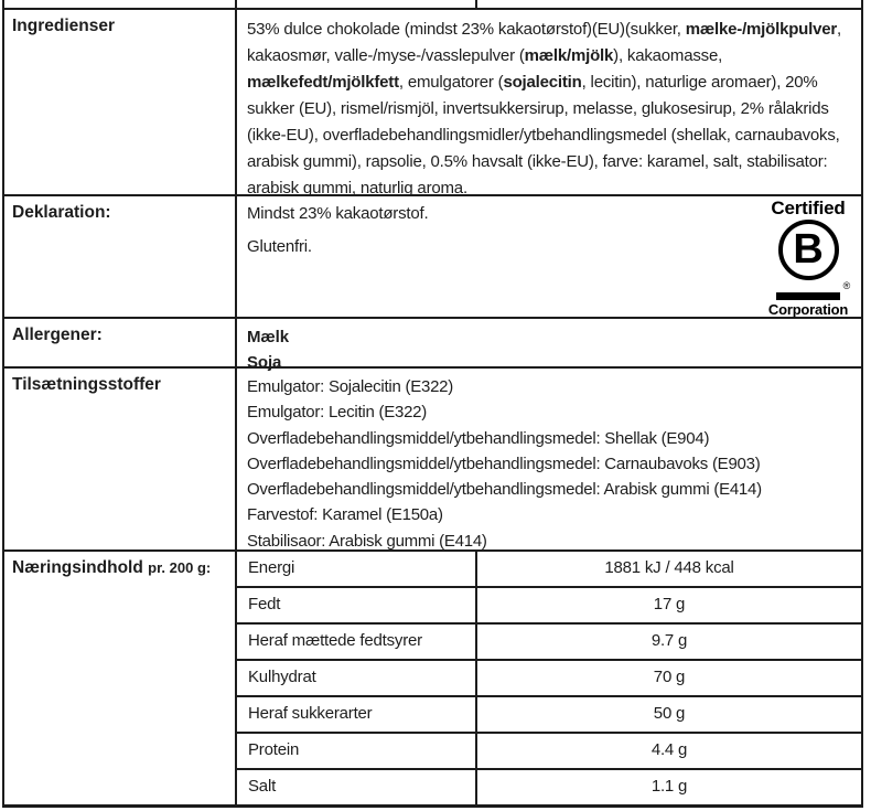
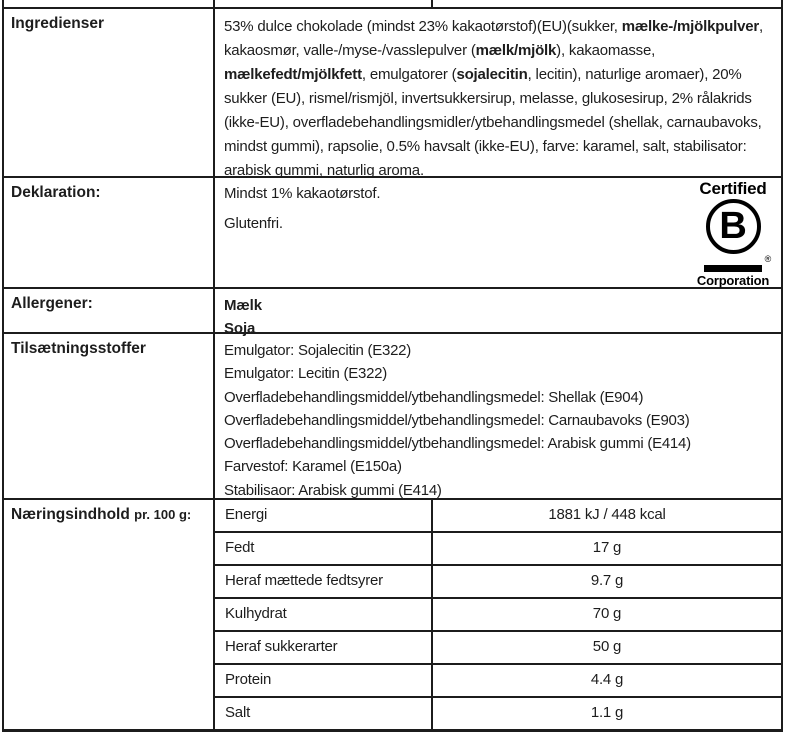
  Ingredienser
- 53% dulce chokolade (mindst 23% kakaotørstof)(EU)(sukker, mælke-/mjölkpulver, kakaosmør, valle-/myse-/vasslepulver (mælk/mjölk), kakaomasse, mælkefedt/mjölkfett, emulgatorer (sojalecitin, lecitin), naturlige aromaer), 20% sukker (EU), rismel/rismjöl, invertsukkersirup, melasse, glukosesirup, 2% rålakrids (ikke-EU), overfladebehandlingsmidler/ytbehandlingsmedel (shellak, carnaubavoks, arabisk gummi), rapsolie, 0.5% havsalt (ikke-EU), farve: karamel, salt, stabilisator: arabisk gummi, naturlig aroma.
+ 53% dulce chokolade (mindst 23% kakaotørstof)(EU)(sukker, mælke-/mjölkpulver, kakaosmør, valle-/myse-/vasslepulver (mælk/mjölk), kakaomasse, mælkefedt/mjölkfett, emulgatorer (sojalecitin, lecitin), naturlige aromaer), 20% sukker (EU), rismel/rismjöl, invertsukkersirup, melasse, glukosesirup, 2% rålakrids (ikke-EU), overfladebehandlingsmidler/ytbehandlingsmedel (shellak, carnaubavoks, mindst gummi), rapsolie, 0.5% havsalt (ikke-EU), farve: karamel, salt, stabilisator: arabisk gummi, naturlig aroma.
  Deklaration:
- Mindst 23% kakaotørstof.
+ Mindst 1% kakaotørstof.
  Glutenfri.
  Certified
  B
  ®
  Corporation
  Allergener:
  Mælk
  Soja
  Tilsætningsstoffer
  Emulgator: Sojalecitin (E322)
  Emulgator: Lecitin (E322)
  Overfladebehandlingsmiddel/ytbehandlingsmedel: Shellak (E904)
  Overfladebehandlingsmiddel/ytbehandlingsmedel: Carnaubavoks (E903)
  Overfladebehandlingsmiddel/ytbehandlingsmedel: Arabisk gummi (E414)
  Farvestof: Karamel (E150a)
  Stabilisaor: Arabisk gummi (E414)
- Næringsindhold pr. 200 g:
+ Næringsindhold pr. 100 g:
  Energi
  1881 kJ / 448 kcal
  Fedt
  17 g
  Heraf mættede fedtsyrer
  9.7 g
  Kulhydrat
  70 g
  Heraf sukkerarter
  50 g
  Protein
  4.4 g
  Salt
  1.1 g
